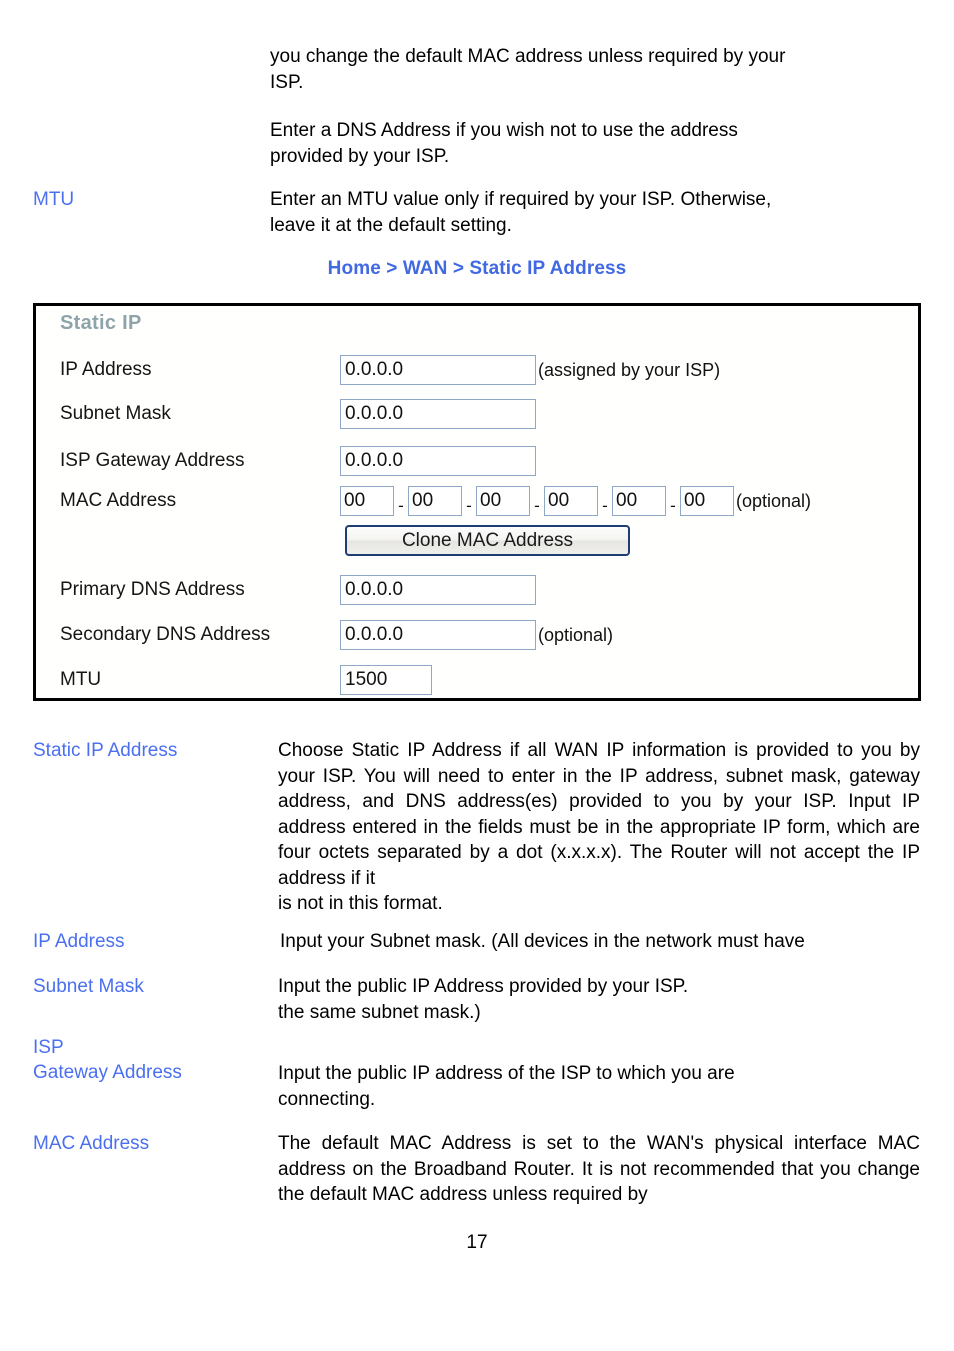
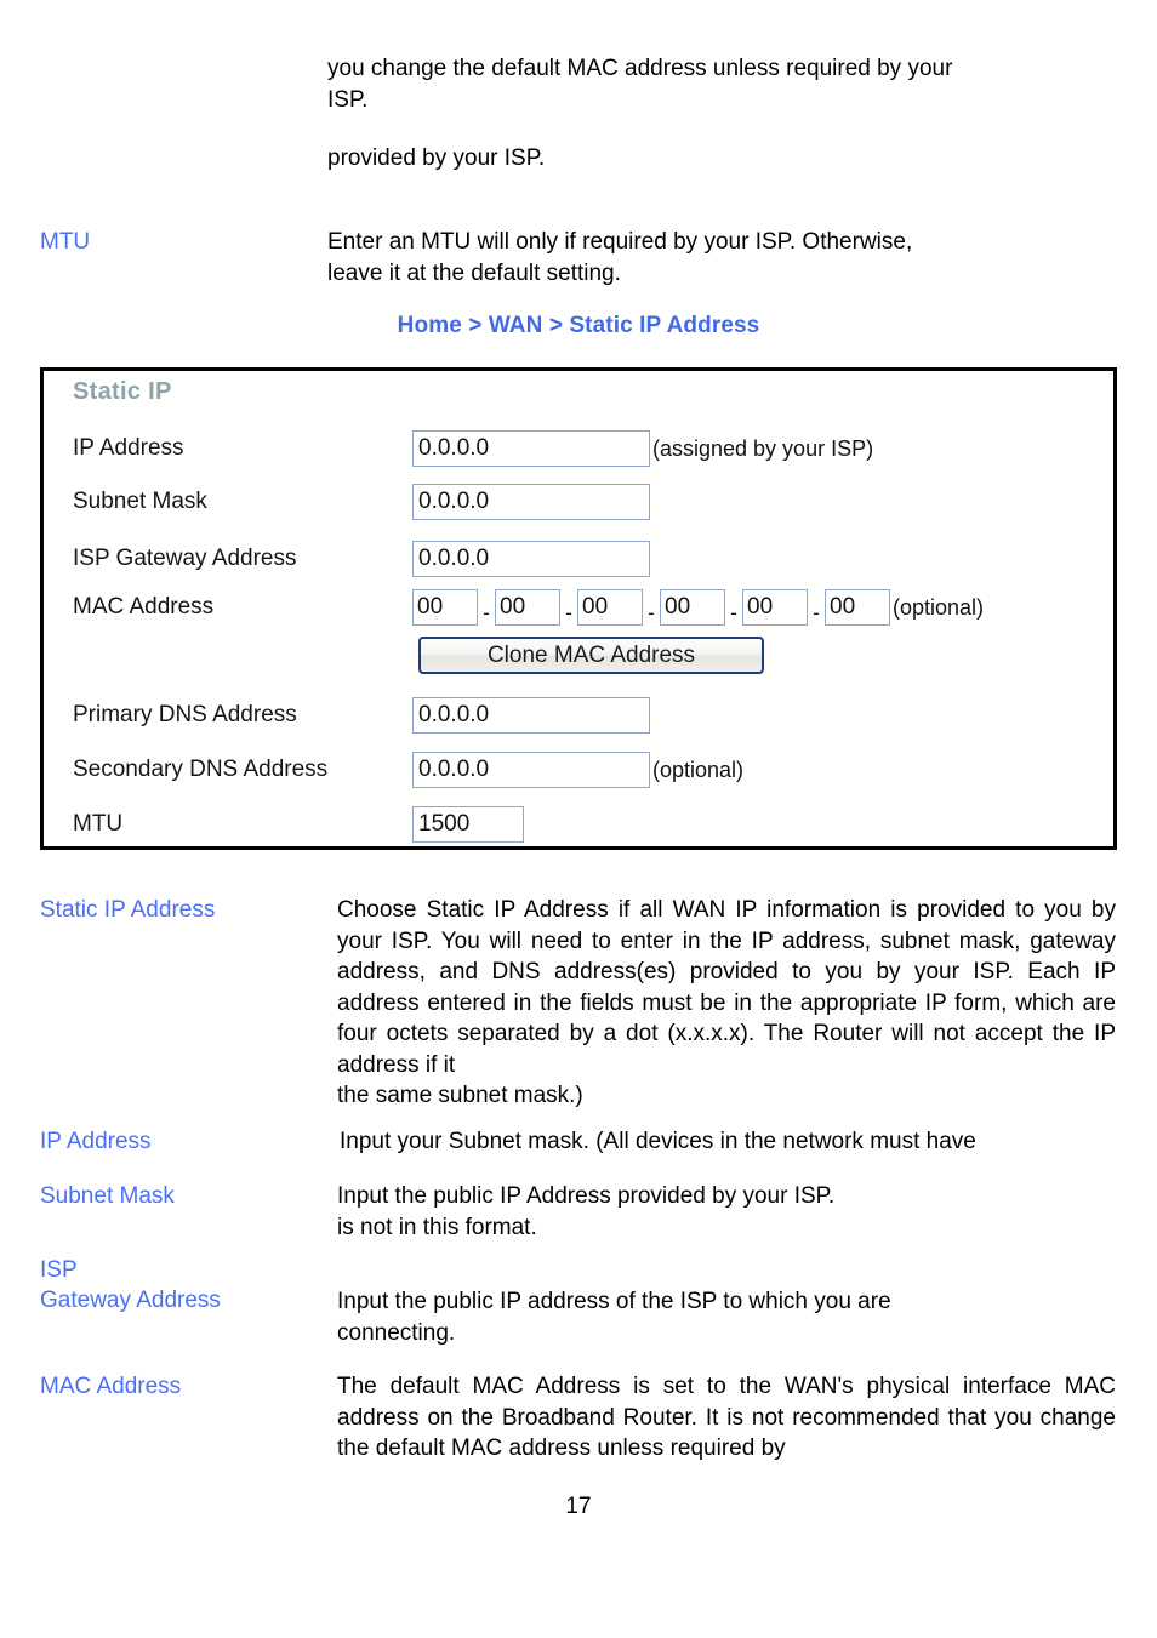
  you change the default MAC address unless required by your
  ISP.
- Enter a DNS Address if you wish not to use the address
  provided by your ISP.
  MTU
- Enter an MTU value only if required by your ISP. Otherwise,
+ Enter an MTU will only if required by your ISP. Otherwise,
  leave it at the default setting.
  Home > WAN > Static IP Address
  Static IP
  IP Address
  0.0.0.0
  (assigned by your ISP)
  Subnet Mask
  0.0.0.0
  ISP Gateway Address
  0.0.0.0
  MAC Address
  00
  -
  00
  -
  00
  -
  00
  -
  00
  -
  00
  (optional)
  Primary DNS Address
  0.0.0.0
  Secondary DNS Address
  0.0.0.0
  (optional)
  MTU
  1500
  Clone MAC Address
  Static IP Address
- Choose Static IP Address if all WAN IP information is provided to you by your ISP. You will need to enter in the IP address, subnet mask, gateway address, and DNS address(es) provided to you by your ISP. Input IP address entered in the fields must be in the appropriate IP form, which are four octets separated by a dot (x.x.x.x). The Router will not accept the IP address if it
+ Choose Static IP Address if all WAN IP information is provided to you by your ISP. You will need to enter in the IP address, subnet mask, gateway address, and DNS address(es) provided to you by your ISP. Each IP address entered in the fields must be in the appropriate IP form, which are four octets separated by a dot (x.x.x.x). The Router will not accept the IP address if it
- is not in this format.
+ the same subnet mask.)
  IP Address
  Input your Subnet mask. (All devices in the network must have
  Subnet Mask
  Input the public IP Address provided by your ISP.
- the same subnet mask.)
+ is not in this format.
  ISP
  Gateway Address
  Input the public IP address of the ISP to which you are
  connecting.
  MAC Address
  The default MAC Address is set to the WAN's physical interface MAC address on the Broadband Router. It is not recommended that you change the default MAC address unless required by
  17
